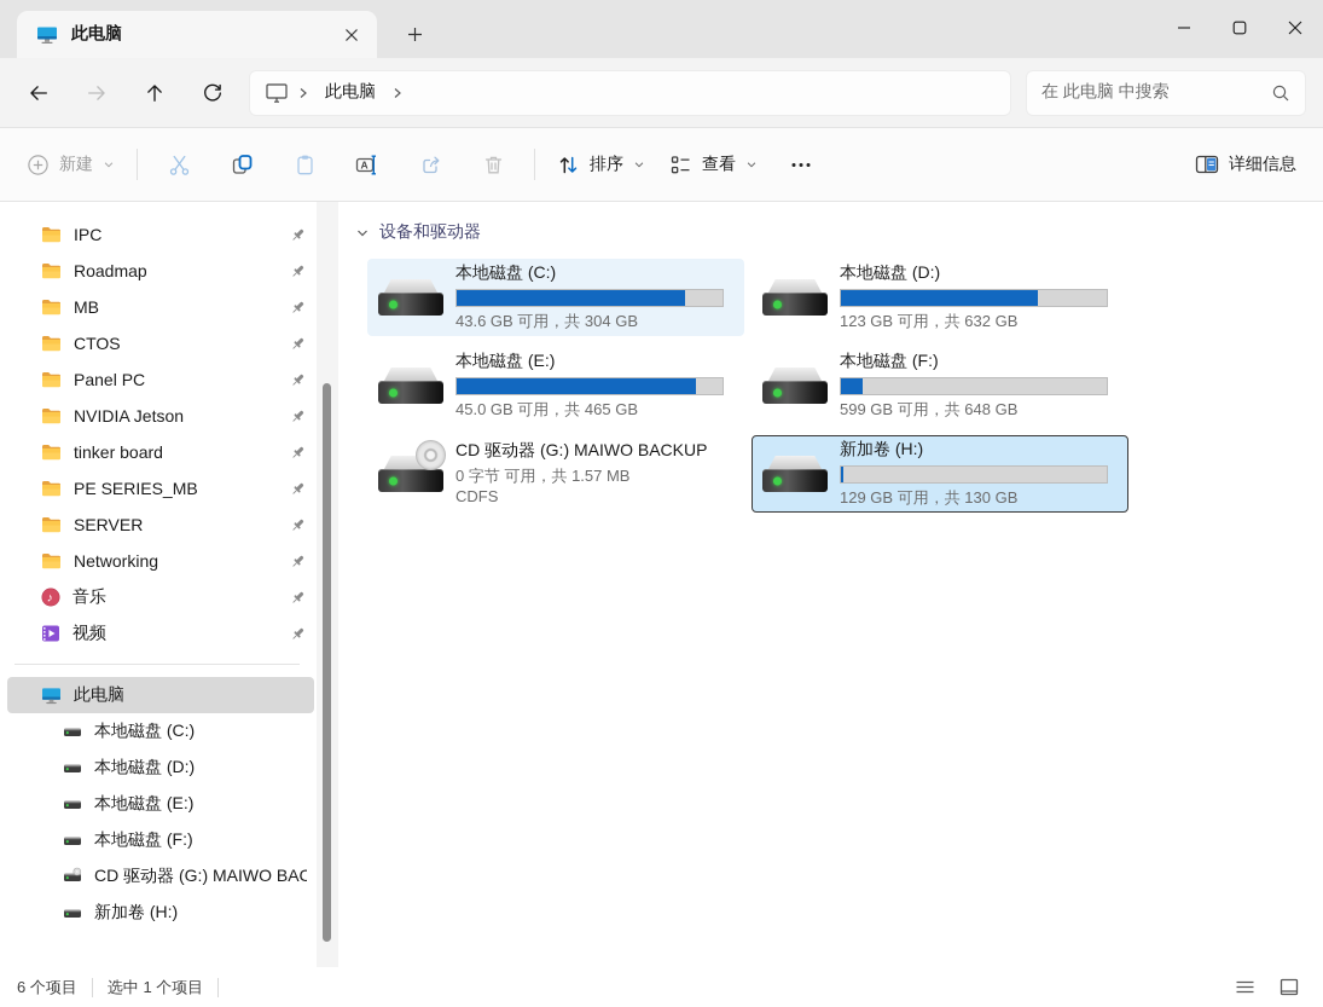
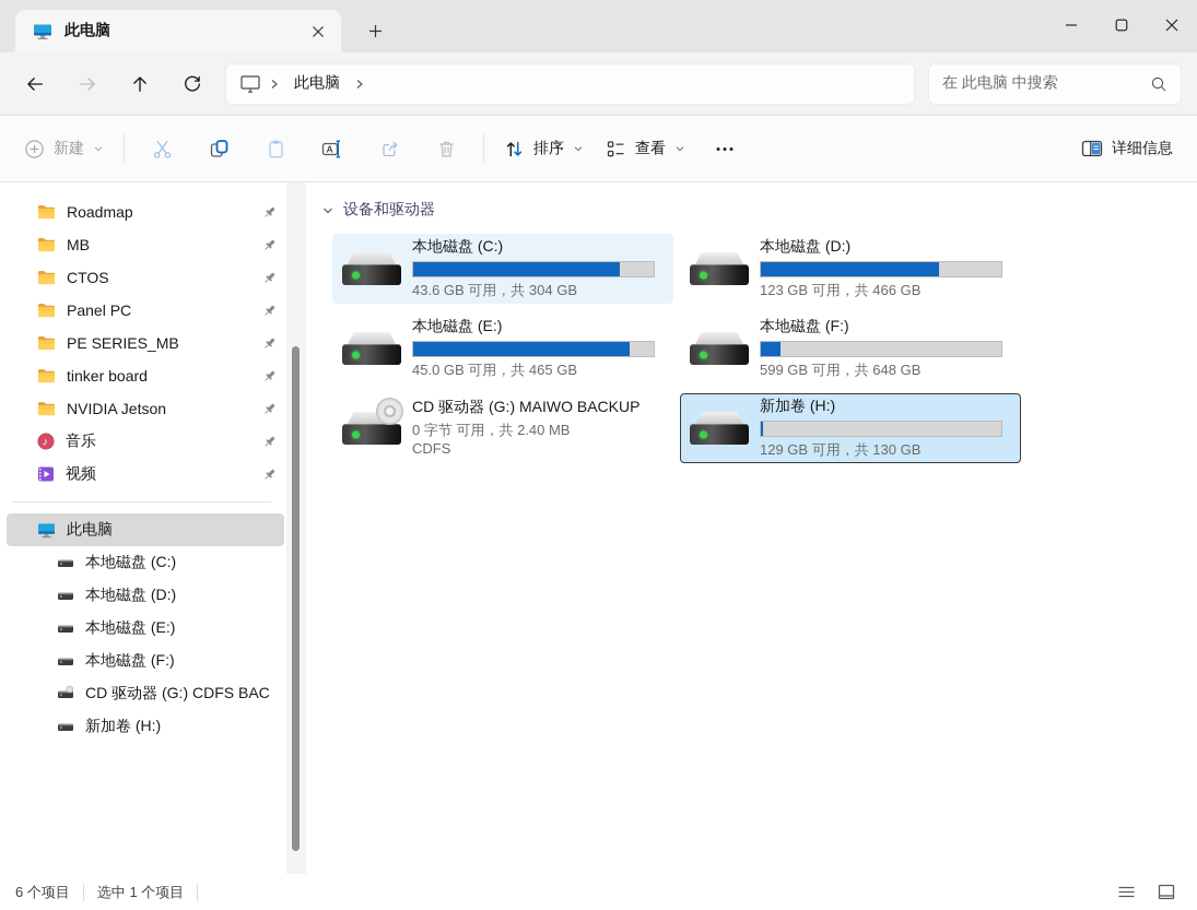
  此电脑
  此电脑
  在 此电脑 中搜索
  新建
  A
  排序
  查看
  详细信息
- IPC
  Roadmap
  MB
  CTOS
  Panel PC
- NVIDIA Jetson
+ PE SERIES_MB
  tinker board
- PE SERIES_MB
+ NVIDIA Jetson
- SERVER
- Networking
  ♪
  音乐
  视频
  此电脑
  本地磁盘 (C:)
  本地磁盘 (D:)
  本地磁盘 (E:)
  本地磁盘 (F:)
- CD 驱动器 (G:) MAIWO BAC
+ CD 驱动器 (G:) CDFS BAC
  新加卷 (H:)
  设备和驱动器
  本地磁盘 (C:)
  43.6 GB 可用，共 304 GB
  本地磁盘 (D:)
- 123 GB 可用，共 632 GB
+ 123 GB 可用，共 466 GB
  本地磁盘 (E:)
  45.0 GB 可用，共 465 GB
  本地磁盘 (F:)
  599 GB 可用，共 648 GB
  CD 驱动器 (G:) MAIWO BACKUP
- 0 字节 可用，共 1.57 MB
+ 0 字节 可用，共 2.40 MB
  CDFS
  新加卷 (H:)
  129 GB 可用，共 130 GB
  6 个项目
  选中 1 个项目
